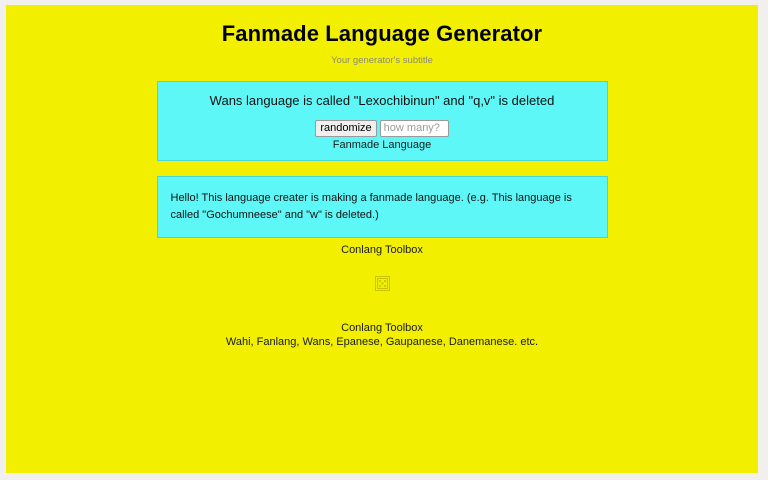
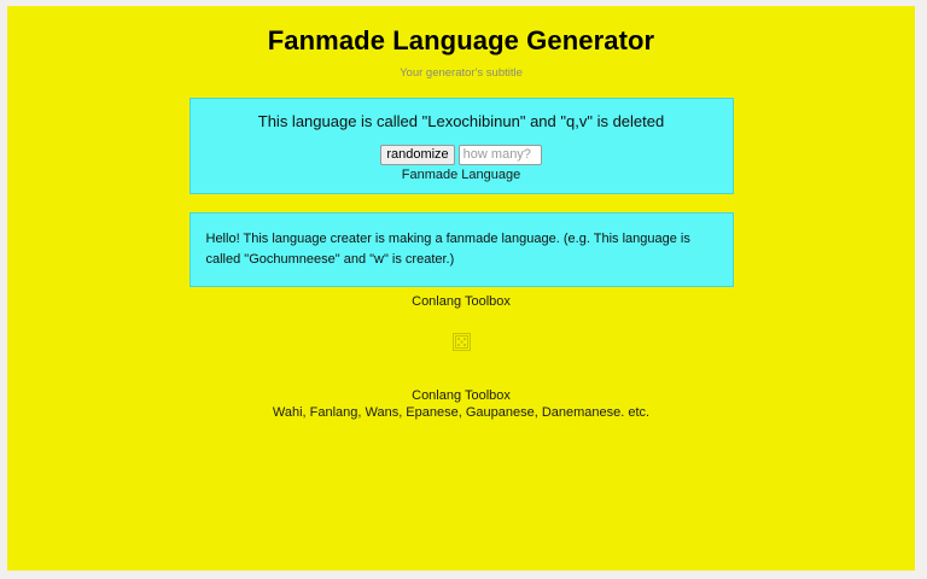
  Fanmade Language Generator
  Your generator's subtitle
- Wans language is called "Lexochibinun" and "q,v" is deleted
+ This language is called "Lexochibinun" and "q,v" is deleted
  randomize how many?
  Fanmade Language
- Hello! This language creater is making a fanmade language. (e.g. This language is called "Gochumneese" and "w" is deleted.)
+ Hello! This language creater is making a fanmade language. (e.g. This language is called "Gochumneese" and "w" is creater.)
  Conlang Toolbox
  Conlang Toolbox
  Wahi, Fanlang, Wans, Epanese, Gaupanese, Danemanese. etc.
